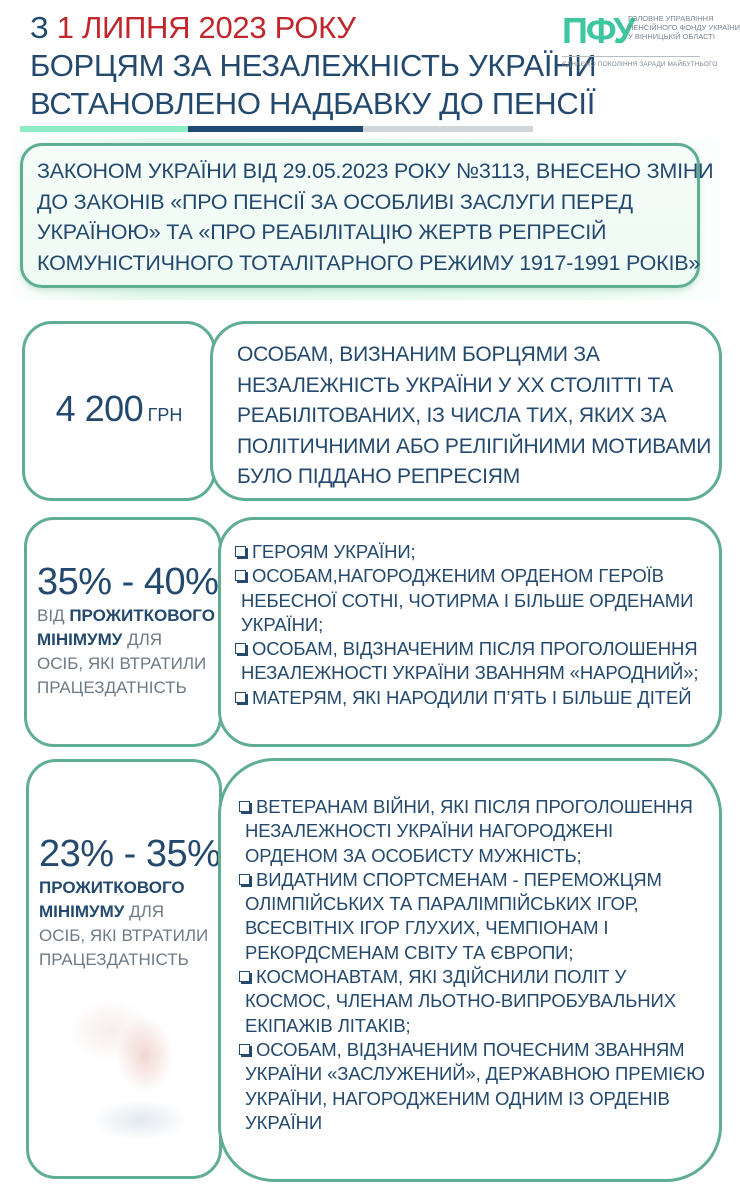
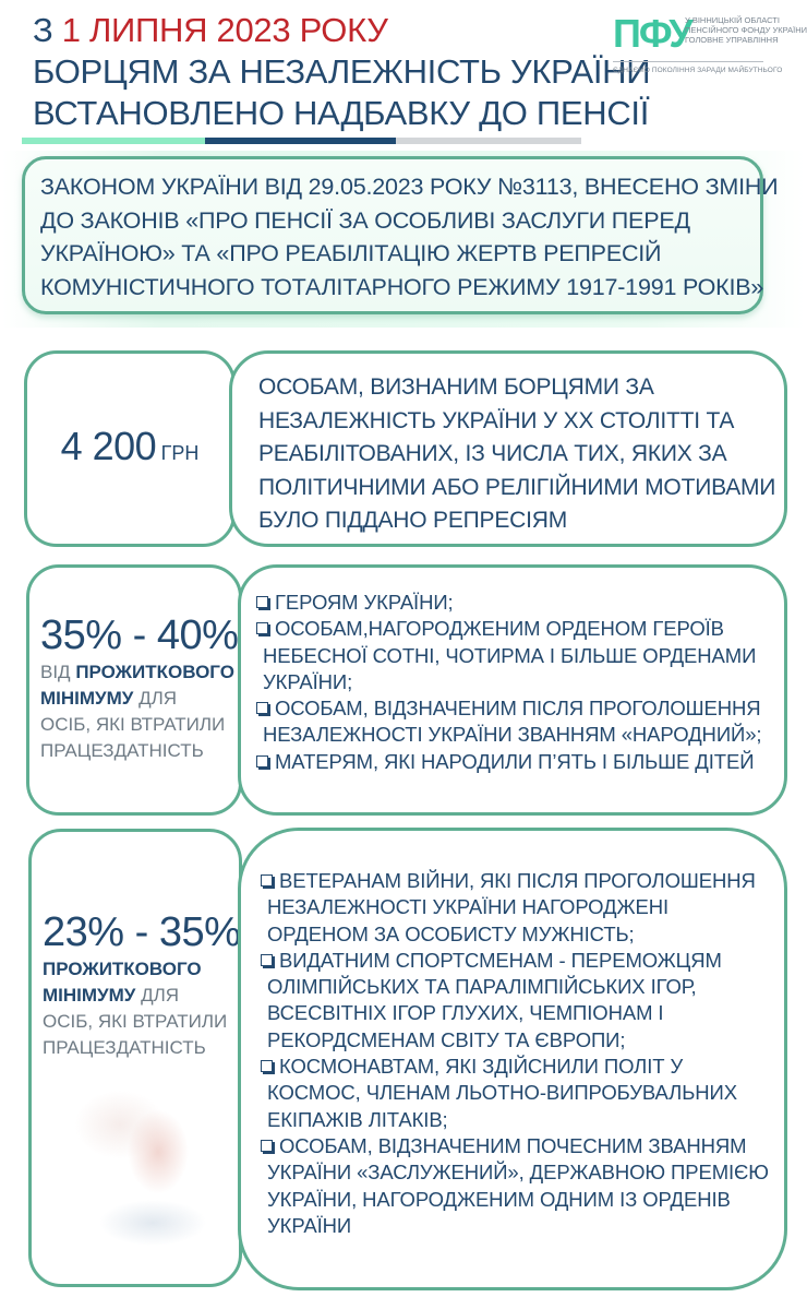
  З 1 ЛИПНЯ 2023 РОКУ
  БОРЦЯМ ЗА НЕЗАЛЕЖНІСТЬ УКРАЇНИ
  ВСТАНОВЛЕНО НАДБАВКУ ДО ПЕНСІЇ
  ПФУ
- ГОЛОВНЕ УПРАВЛІННЯ
+ У ВІННИЦЬКІЙ ОБЛАСТІ
  ПЕНСІЙНОГО ФОНДУ УКРАЇНИ
- У ВІННИЦЬКІЙ ОБЛАСТІ
+ ГОЛОВНЕ УПРАВЛІННЯ
  ЗАКОНОМ УКРАЇНИ ВІД 29.05.2023 РОКУ №3113, ВНЕСЕНО ЗМІНИ
  ДО ЗАКОНІВ «ПРО ПЕНСІЇ ЗА ОСОБЛИВІ ЗАСЛУГИ ПЕРЕД
  УКРАЇНОЮ» ТА «ПРО РЕАБІЛІТАЦІЮ ЖЕРТВ РЕПРЕСІЙ
  КОМУНІСТИЧНОГО ТОТАЛІТАРНОГО РЕЖИМУ 1917-1991 РОКІВ»
  4 200 ГРН
  ОСОБАМ, ВИЗНАНИМ БОРЦЯМИ ЗА
  НЕЗАЛЕЖНІСТЬ УКРАЇНИ У ХХ СТОЛІТТІ ТА
  РЕАБІЛІТОВАНИХ, ІЗ ЧИСЛА ТИХ, ЯКИХ ЗА
  ПОЛІТИЧНИМИ АБО РЕЛІГІЙНИМИ МОТИВАМИ
  БУЛО ПІДДАНО РЕПРЕСІЯМ
  35% - 40%
  ВІД ПРОЖИТКОВОГО
  МІНІМУМУ ДЛЯ
  ОСІБ, ЯКІ ВТРАТИЛИ
  ПРАЦЕЗДАТНІСТЬ
  ГЕРОЯМ УКРАЇНИ;
  ОСОБАМ,НАГОРОДЖЕНИМ ОРДЕНОМ ГЕРОЇВ
  НЕБЕСНОЇ СОТНІ, ЧОТИРМА І БІЛЬШЕ ОРДЕНАМИ
  УКРАЇНИ;
  ОСОБАМ, ВІДЗНАЧЕНИМ ПІСЛЯ ПРОГОЛОШЕННЯ
  НЕЗАЛЕЖНОСТІ УКРАЇНИ ЗВАННЯМ «НАРОДНИЙ»;
  МАТЕРЯМ, ЯКІ НАРОДИЛИ П’ЯТЬ І БІЛЬШЕ ДІТЕЙ
  23% - 35%
  ПРОЖИТКОВОГО
  МІНІМУМУ ДЛЯ
  ОСІБ, ЯКІ ВТРАТИЛИ
  ВЕТЕРАНАМ ВІЙНИ, ЯКІ ПІСЛЯ ПРОГОЛОШЕННЯ
  НЕЗАЛЕЖНОСТІ УКРАЇНИ НАГОРОДЖЕНІ
  ОРДЕНОМ ЗА ОСОБИСТУ МУЖНІСТЬ;
  ВИДАТНИМ СПОРТСМЕНАМ - ПЕРЕМОЖЦЯМ
  ОЛІМПІЙСЬКИХ ТА ПАРАЛІМПІЙСЬКИХ ІГОР,
  ВСЕСВІТНІХ ІГОР ГЛУХИХ, ЧЕМПІОНАМ І
  РЕКОРДСМЕНАМ СВІТУ ТА ЄВРОПИ;
  КОСМОНАВТАМ, ЯКІ ЗДІЙСНИЛИ ПОЛІТ У
  КОСМОС, ЧЛЕНАМ ЛЬОТНО-ВИПРОБУВАЛЬНИХ
  ЕКІПАЖІВ ЛІТАКІВ;
  ОСОБАМ, ВІДЗНАЧЕНИМ ПОЧЕСНИМ ЗВАННЯМ
  УКРАЇНИ «ЗАСЛУЖЕНИЙ», ДЕРЖАВНОЮ ПРЕМІЄЮ
  УКРАЇНИ, НАГОРОДЖЕНИМ ОДНИМ ІЗ ОРДЕНІВ
  УКРАЇНИ
